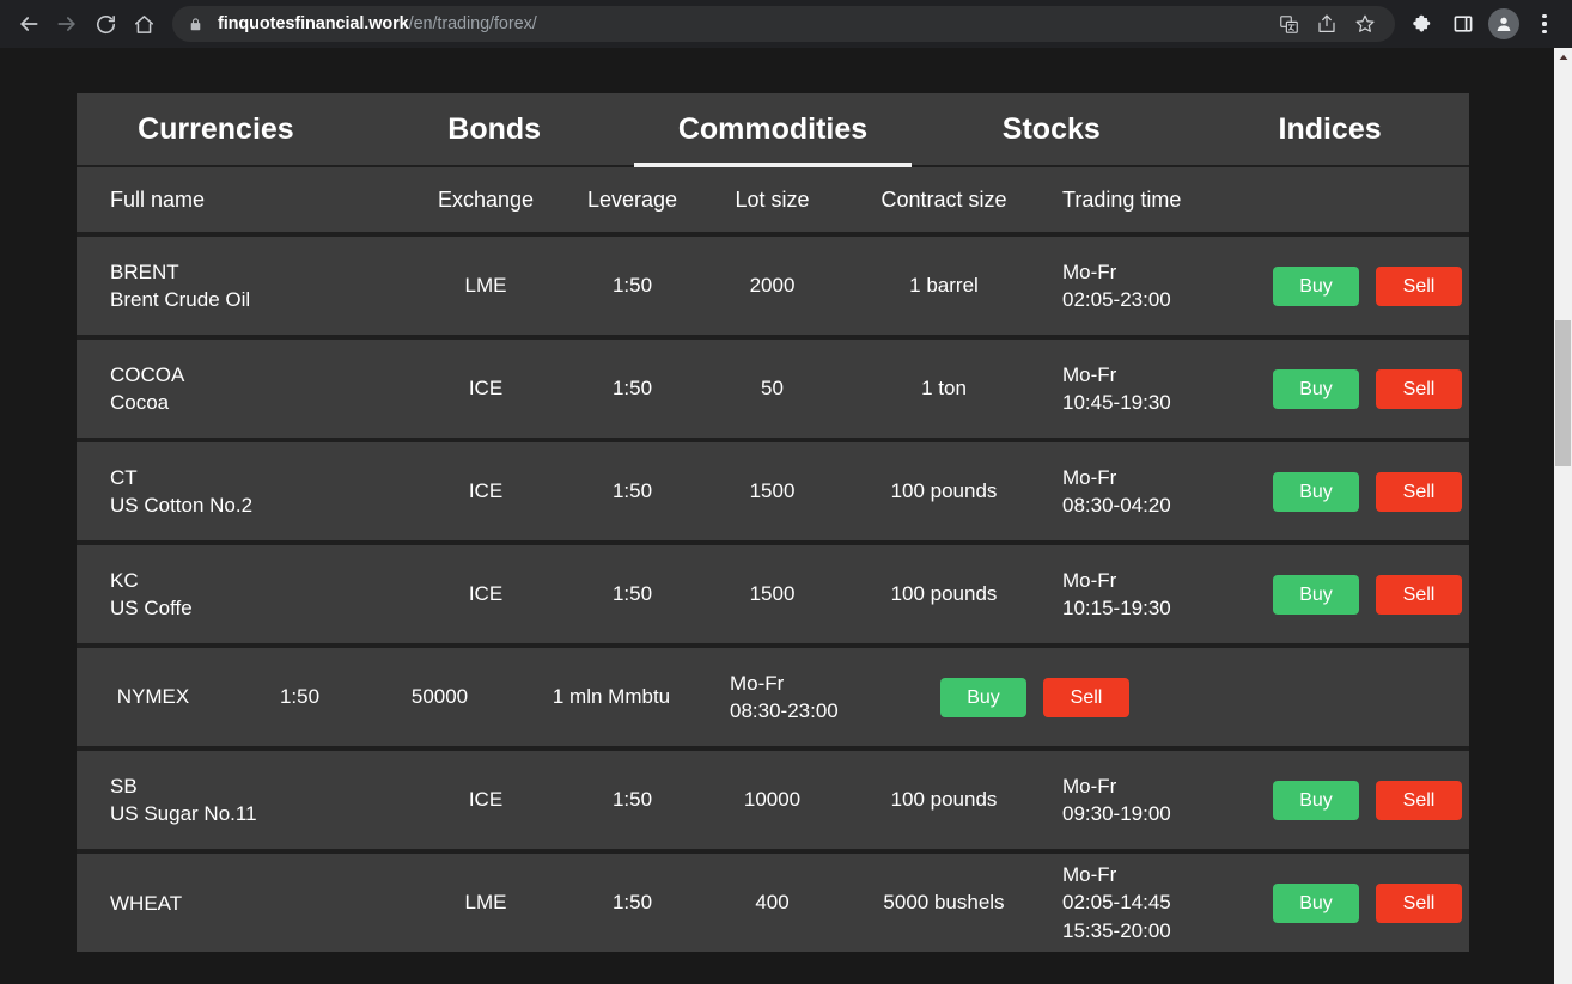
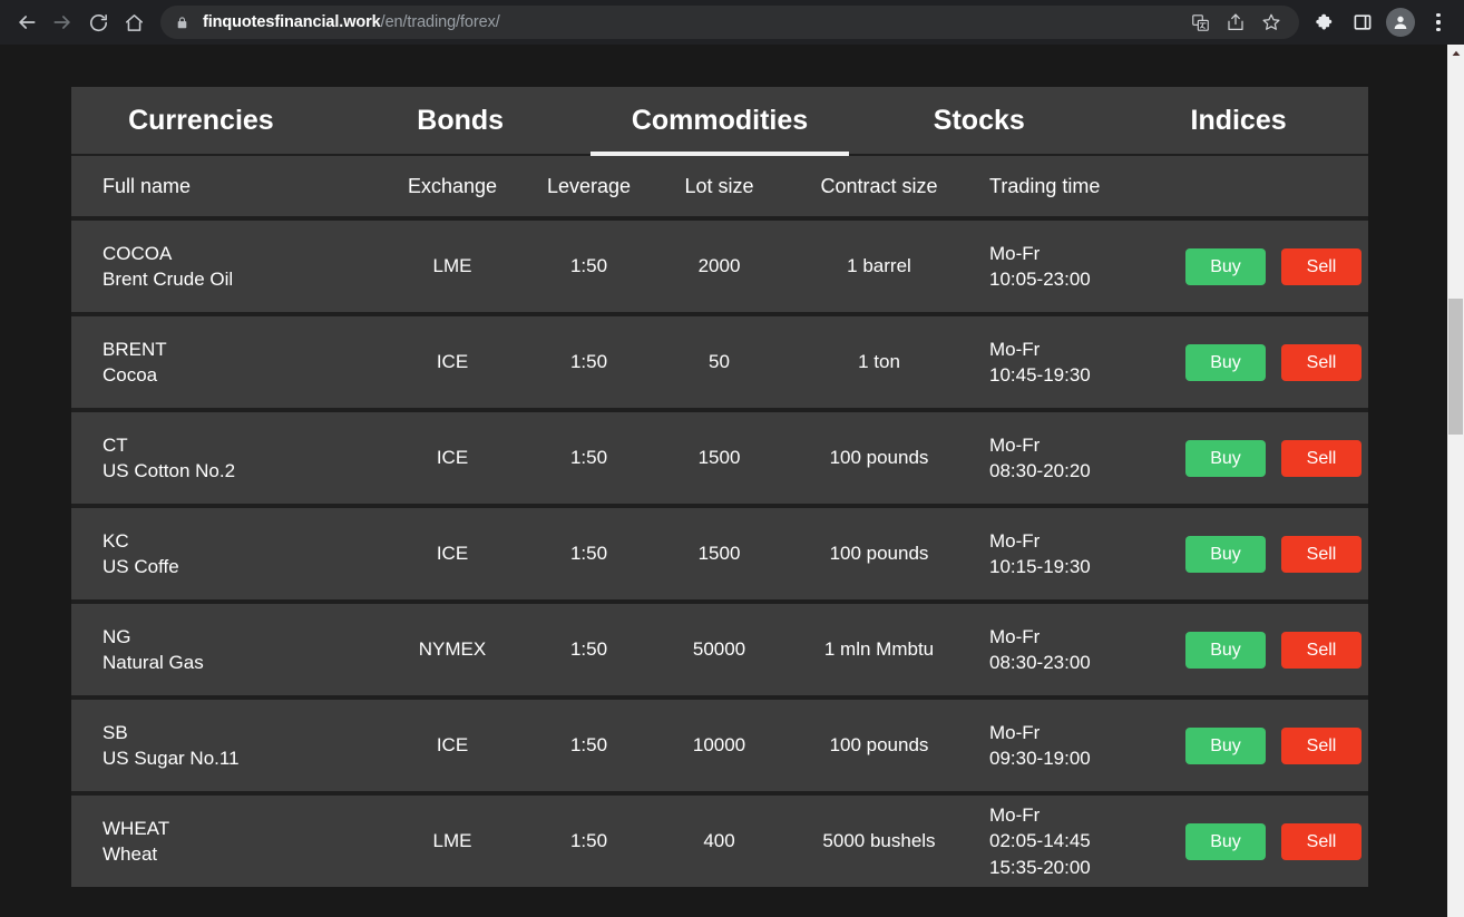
  finquotesfinancial.work/en/trading/forex/
  Currencies
  Bonds
  Commodities
  Stocks
  Indices
  Full name
  Exchange
  Leverage
  Lot size
  Contract size
  Trading time
- BRENT
+ COCOA
  Brent Crude Oil
  LME
  1:50
  2000
  1 barrel
  Mo-Fr
- 02:05-23:00
+ 10:05-23:00
  Buy
  Sell
- COCOA
+ BRENT
  Cocoa
  ICE
  1:50
  50
  1 ton
  Mo-Fr
  10:45-19:30
  Buy
  Sell
  CT
  US Cotton No.2
  ICE
  1:50
  1500
  100 pounds
  Mo-Fr
- 08:30-04:20
+ 08:30-20:20
  Buy
  Sell
  KC
  US Coffe
  ICE
  1:50
  1500
  100 pounds
  Mo-Fr
  10:15-19:30
  Buy
  Sell
+ NG
+ Natural Gas
  NYMEX
  1:50
  50000
  1 mln Mmbtu
  Mo-Fr
  08:30-23:00
  Buy
  Sell
  SB
  US Sugar No.11
  ICE
  1:50
  10000
  100 pounds
  Mo-Fr
  09:30-19:00
  Buy
  Sell
  WHEAT
+ Wheat
  LME
  1:50
  400
  5000 bushels
  Mo-Fr
  02:05-14:45
  15:35-20:00
  Buy
  Sell
